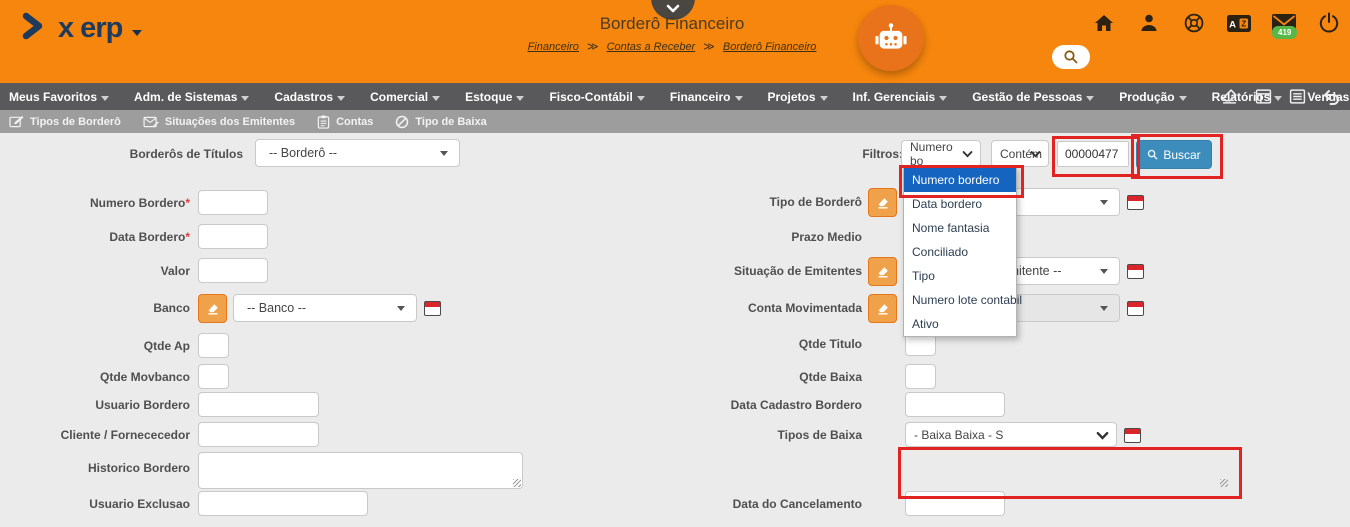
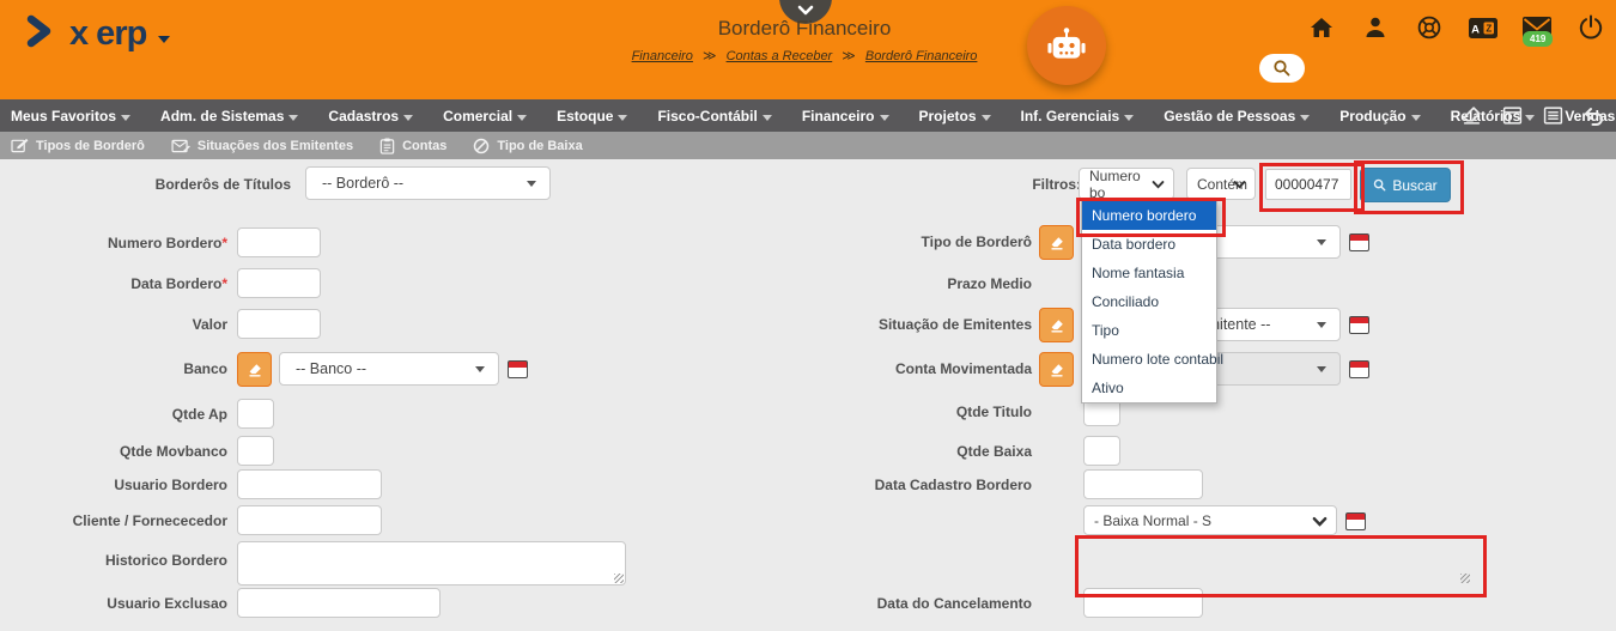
  x erp
  Borderô Financeiro
  Financeiro ≫ Contas a Receber ≫ Borderô Financeiro
  A
  Z
  419
  Meus Favoritos
  Adm. de Sistemas
  Cadastros
  Comercial
  Estoque
  Fisco-Contábil
  Financeiro
  Projetos
  Inf. Gerenciais
  Gestão de Pessoas
  Produção
  Rltóris
  Vendas
  Tipos de Borderô
  Situações dos Emitentes
  Contas
  Tipo de Baixa
  Borderôs de Títulos
  -- Borderô --
  Filtros
  Numero bo
  Conté
  00000477
  Buscar
  Numero Bordero*
  Data Bordero*
  Valor
  Banco
  -- Banco --
  Qtde Ap
  Qtde Movbanco
  Usuario Bordero
  Cliente / Fornececedor
  Historico Bordero
  Usuario Exclusao
  Tipo de Borderô
  Prazo Medio
  Situação de Emitentes
  Conta Movimentada
  Qtde Titulo
  Qtde Baixa
  Data Cadastro Bordero
- Tipos de Baixa
- - Baixa Baixa - S
+ - Baixa Normal - S
  Data do Cancelamento
  Numero bordero
  Data bordero
  Nome fantasia
  Conciliado
  Tipo
  Numero lote contabil
  Ativo
